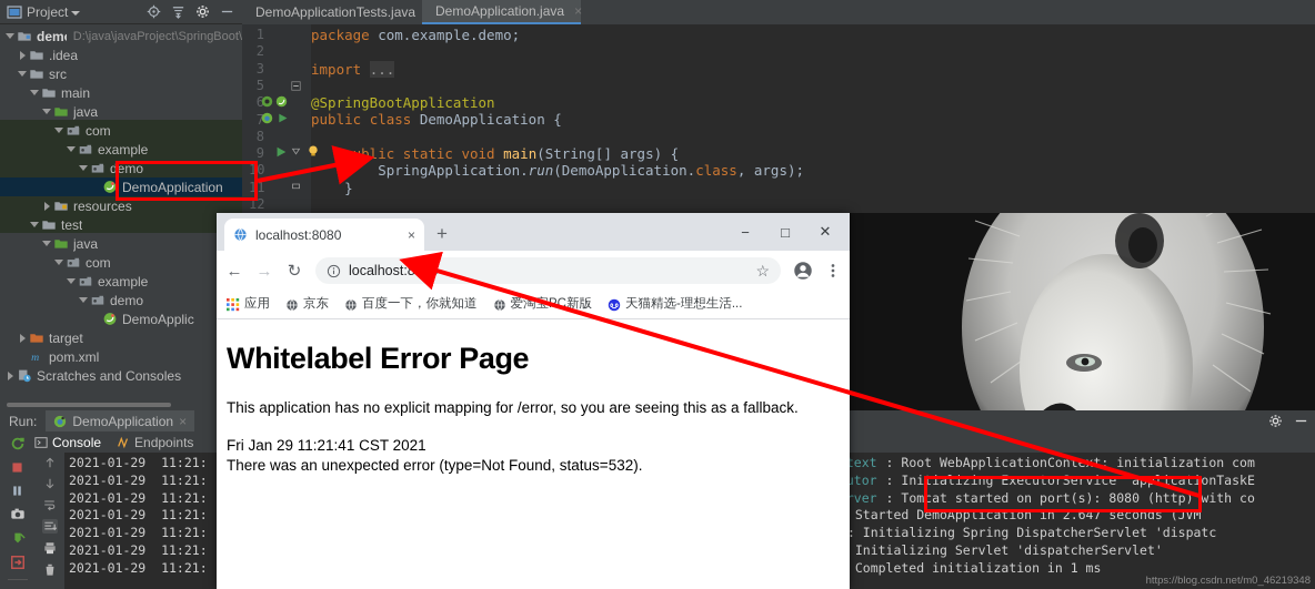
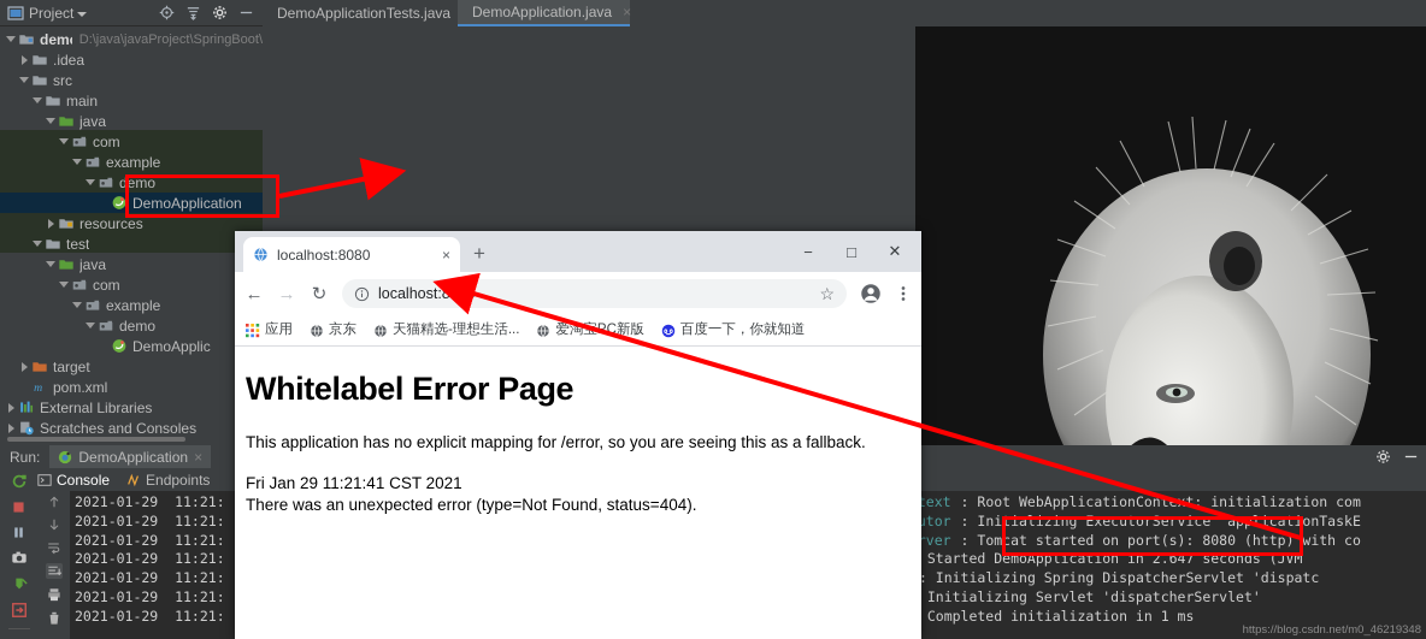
  Project
  dem
  D:\java\javaProject\SpringBoot\
  .idea
  src
  main
  java
  com
  example
  demo
  DemoApplication
  resources
  test
  java
  com
  example
  demo
  DemoApplic
  target
  m
  pom.xml
+ External Libraries
  Scratches and Consoles
  DemoApplicationTests.java
  DemoApplication.java
  ×
- 1
- 2
- 3
- 5
- 6
- 7
- 8
- 9
- 10
- 11
- 12
- package com.example.demo;
- import ... @SpringBootApplication public class DemoApplication {
- public static void main(String[] args) {
- SpringApplication.run(DemoApplication.class, args);
- }
  Run:
  DemoApplication
  ×
  Console
  Endpoints
  2021-01-29 11:21:
  2021-01-29 11:21:
  2021-01-29 11:21:
  2021-01-29 11:21:
  2021-01-29 11:21:
  2021-01-29 11:21:
  2021-01-29 11:21:
  text : Root WebApplicationContt: initialization com
  utor : Initializing ExecutorService 'alicationTaskE
  rver : Tomcat started on port(s): 8080 (http) with co
  Started DemoApplication in 2.647 seconds (JVM
  : Initializing Spring DispatcherServlet 'dispatc
  Initializing Servlet 'dispatcherServlet'
  Completed initialization in 1 ms
  localhost:8080
  ×
  +
  −
  □
  ✕
  ←
  →
  ↻
  localhost:808
  ☆
  应用
  京东
- 百度一下，你就知道
+ 天猫精选-理想生活...
  爱淘C新版
- 天猫精选-理想生活...
+ 百度一下，你就知道
  Whitelabel Error Page
  This application has no explicit mapping for /error, so you are seeing this as a fallback.
  Fri Jan 29 11:21:41 CST 2021
- There was an unexpected error (type=Not Found, status=532).
+ There was an unexpected error (type=Not Found, status=404).
  https://blog.csdn.net/m0_46219348
